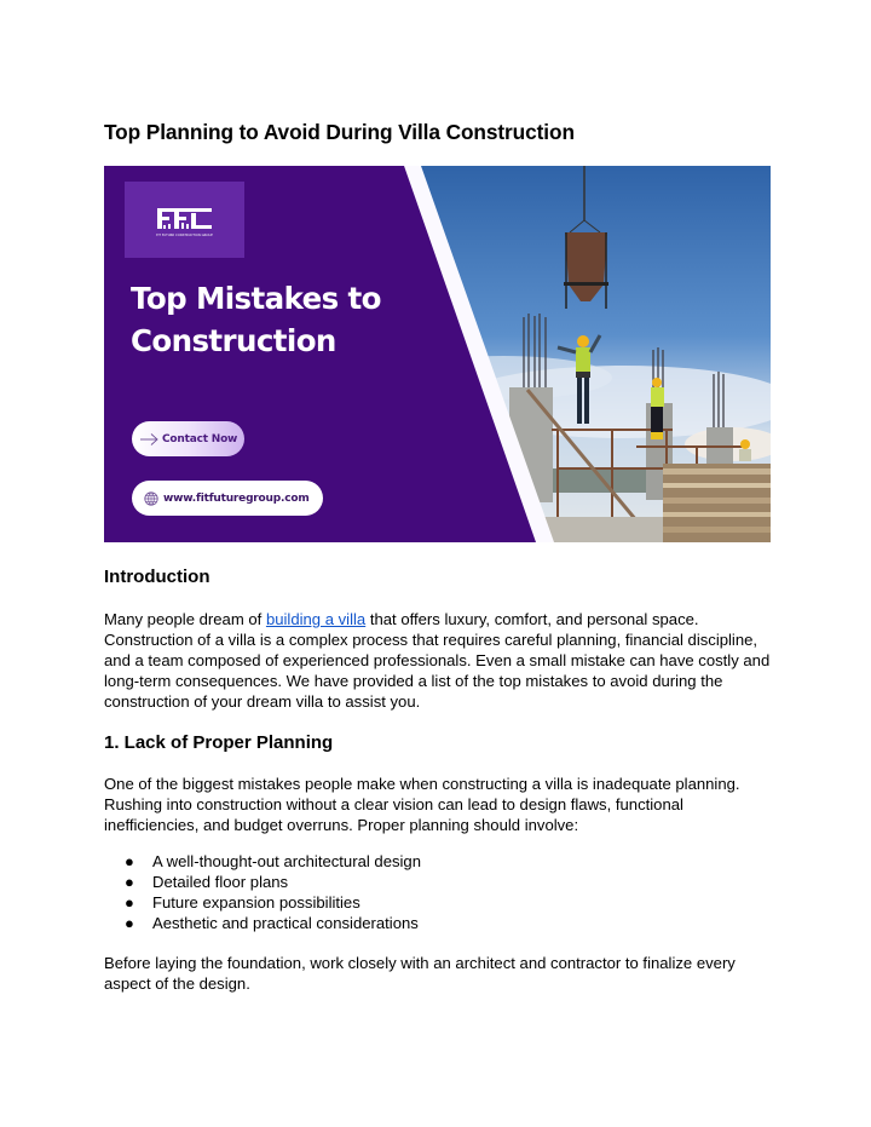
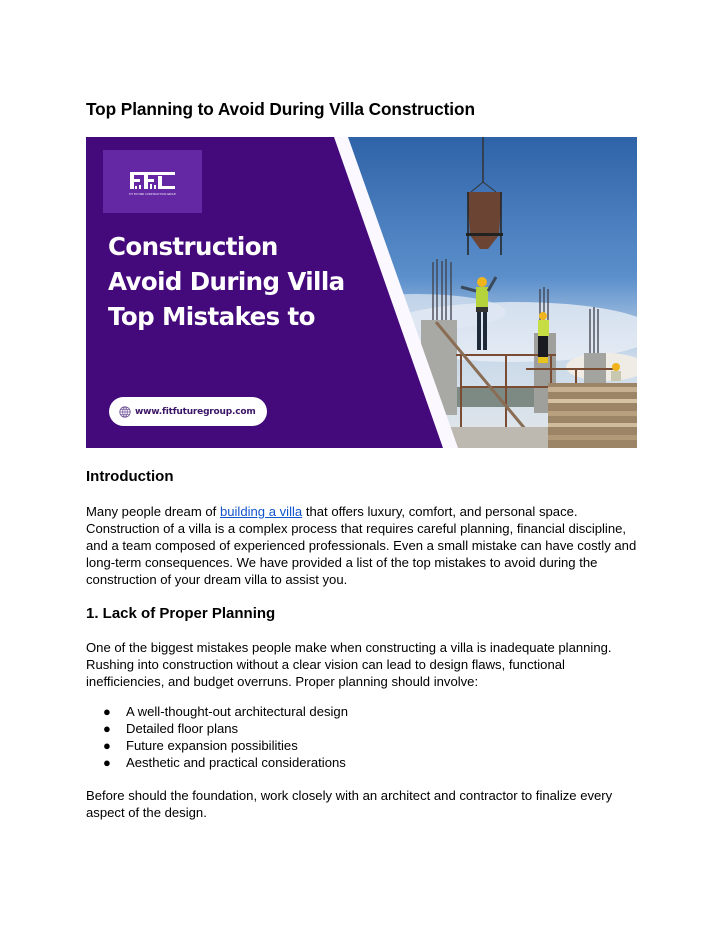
  Top Planning to Avoid During Villa Construction
- Top Mistakes to
+ Construction
+ Avoid During Villa
- Construction
+ Top Mistakes to
- Contact Now
  www.fitfuturegroup.com
  Introduction
  Many people dream of building a villa that offers luxury, comfort, and personal space. Construction of a villa is a complex process that requires careful planning, financial discipline, and a team composed of experienced professionals. Even a small mistake can have costly and long-term consequences. We have provided a list of the top mistakes to avoid during the construction of your dream villa to assist you.
  1. Lack of Proper Planning
  One of the biggest mistakes people make when constructing a villa is inadequate planning. Rushing into construction without a clear vision can lead to design flaws, functional inefficiencies, and budget overruns. Proper planning should involve:
  ●
  A well-thought-out architectural design
  ●
  Detailed floor plans
  ●
  Future expansion possibilities
  ●
  Aesthetic and practical considerations
- Before laying the foundation, work closely with an architect and contractor to finalize every aspect of the design.
+ Before should the foundation, work closely with an architect and contractor to finalize every aspect of the design.
